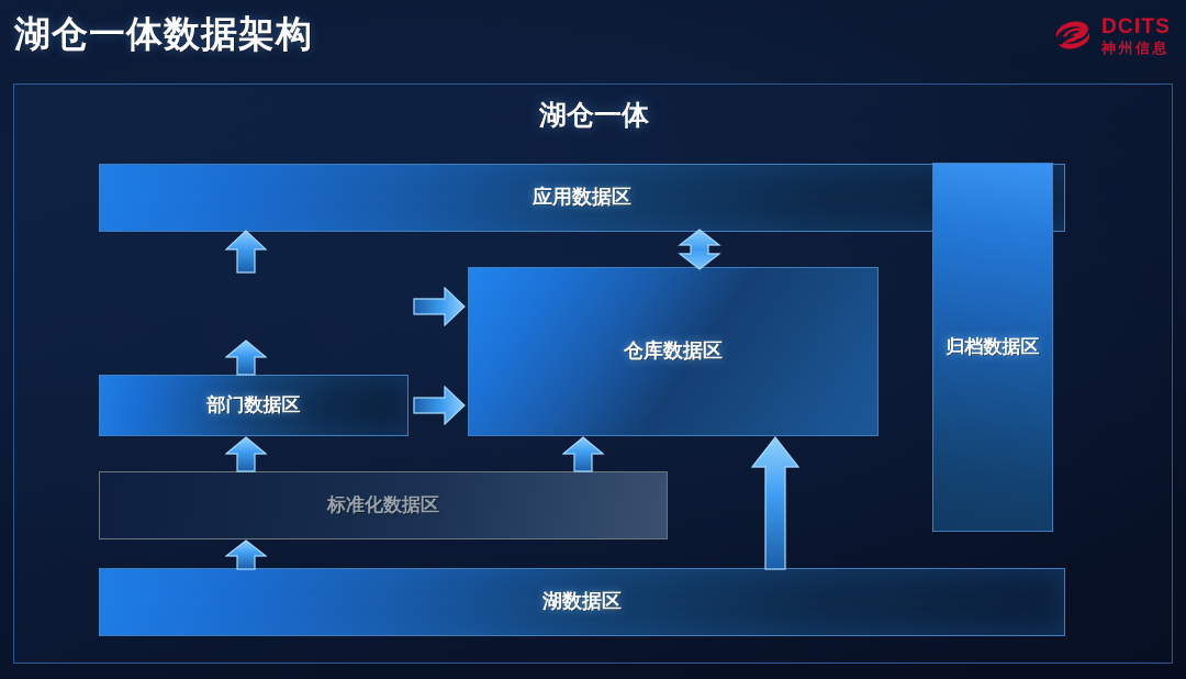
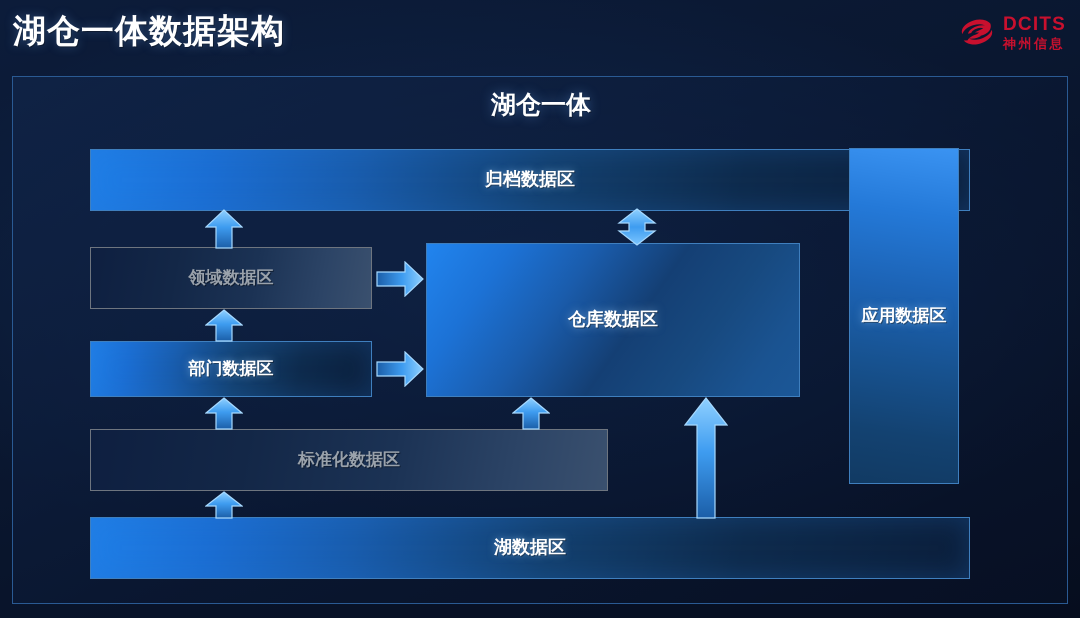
  湖仓一体数据架构
  DCITS
  神州信息
  湖仓一体
- 应用数据区
+ 归档数据区
+ 领域数据区
  部门数据区
  标准化数据区
  湖数据区
  仓库数据区
- 归档数据区
+ 应用数据区
